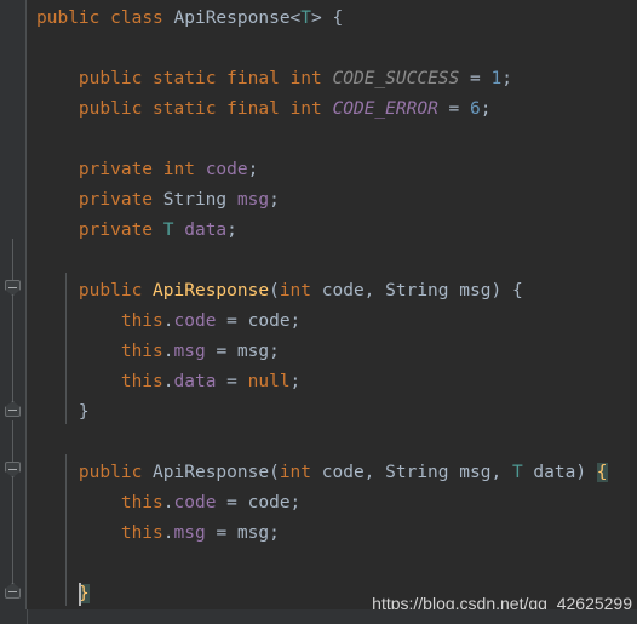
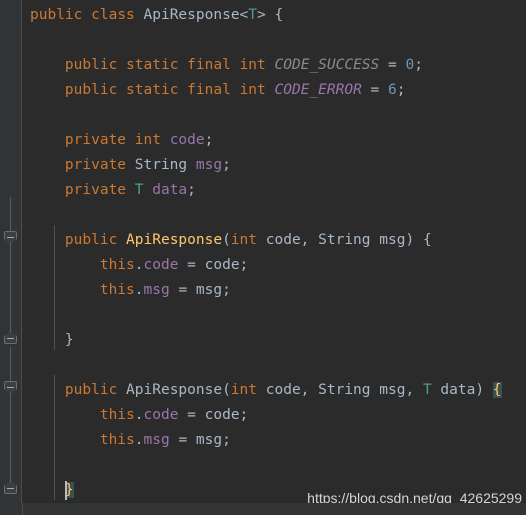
  public class ApiResponse<T> {
- public static final int CODE_SUCCESS = 1;
+ public static final int CODE_SUCCESS = 0;
  public static final int CODE_ERROR = 6;
  private int code;
  private String msg;
  private T data;
  public ApiResponse(int code, String msg) {
  this.code = code;
  this.msg = msg;
- this.data = null;
  }
  public ApiResponse(int code, String msg, T data) {
  this.code = code;
  this.msg = msg;
  }
  https://blog.csdn.net/qq_42625299
